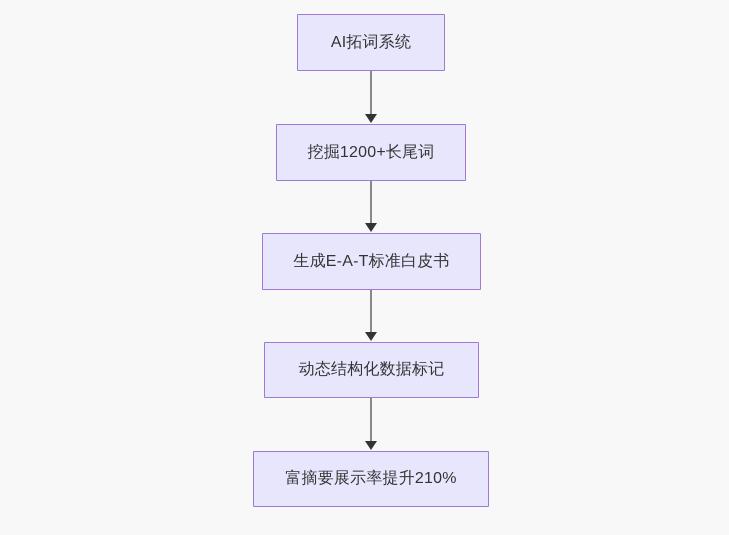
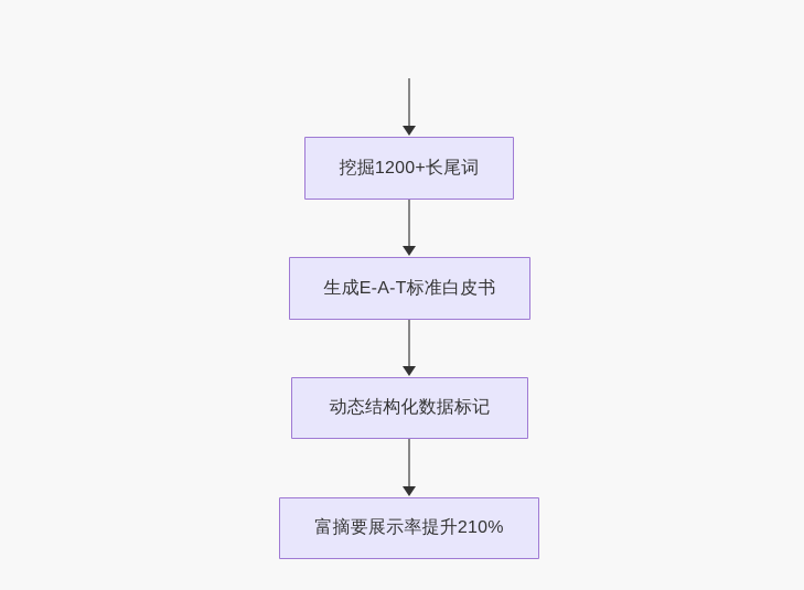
- AI拓词系统
  挖掘1200+长尾词
  生成E-A-T标准白皮书
  动态结构化数据标记
  富摘要展示率提升210%
